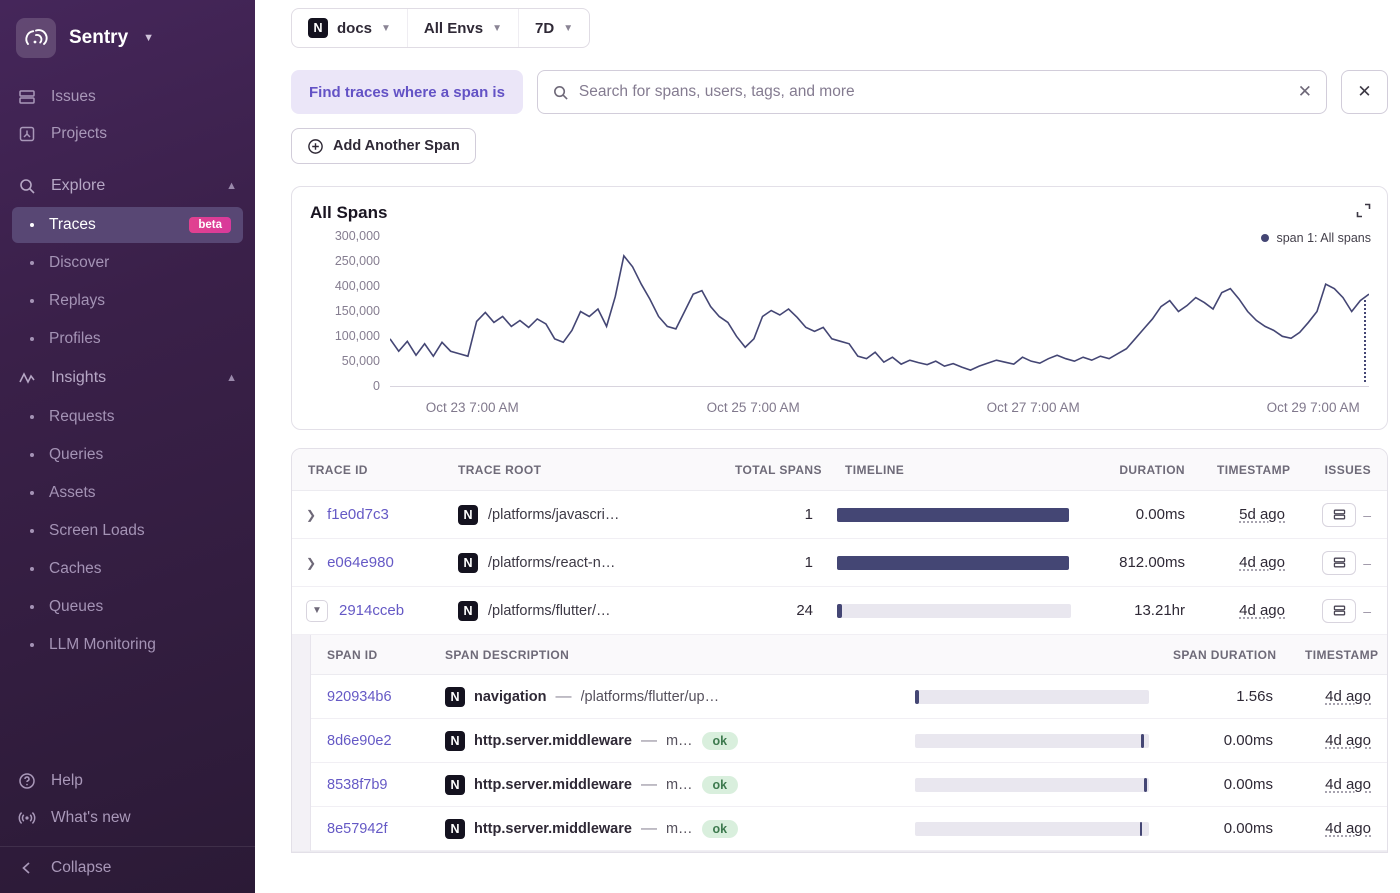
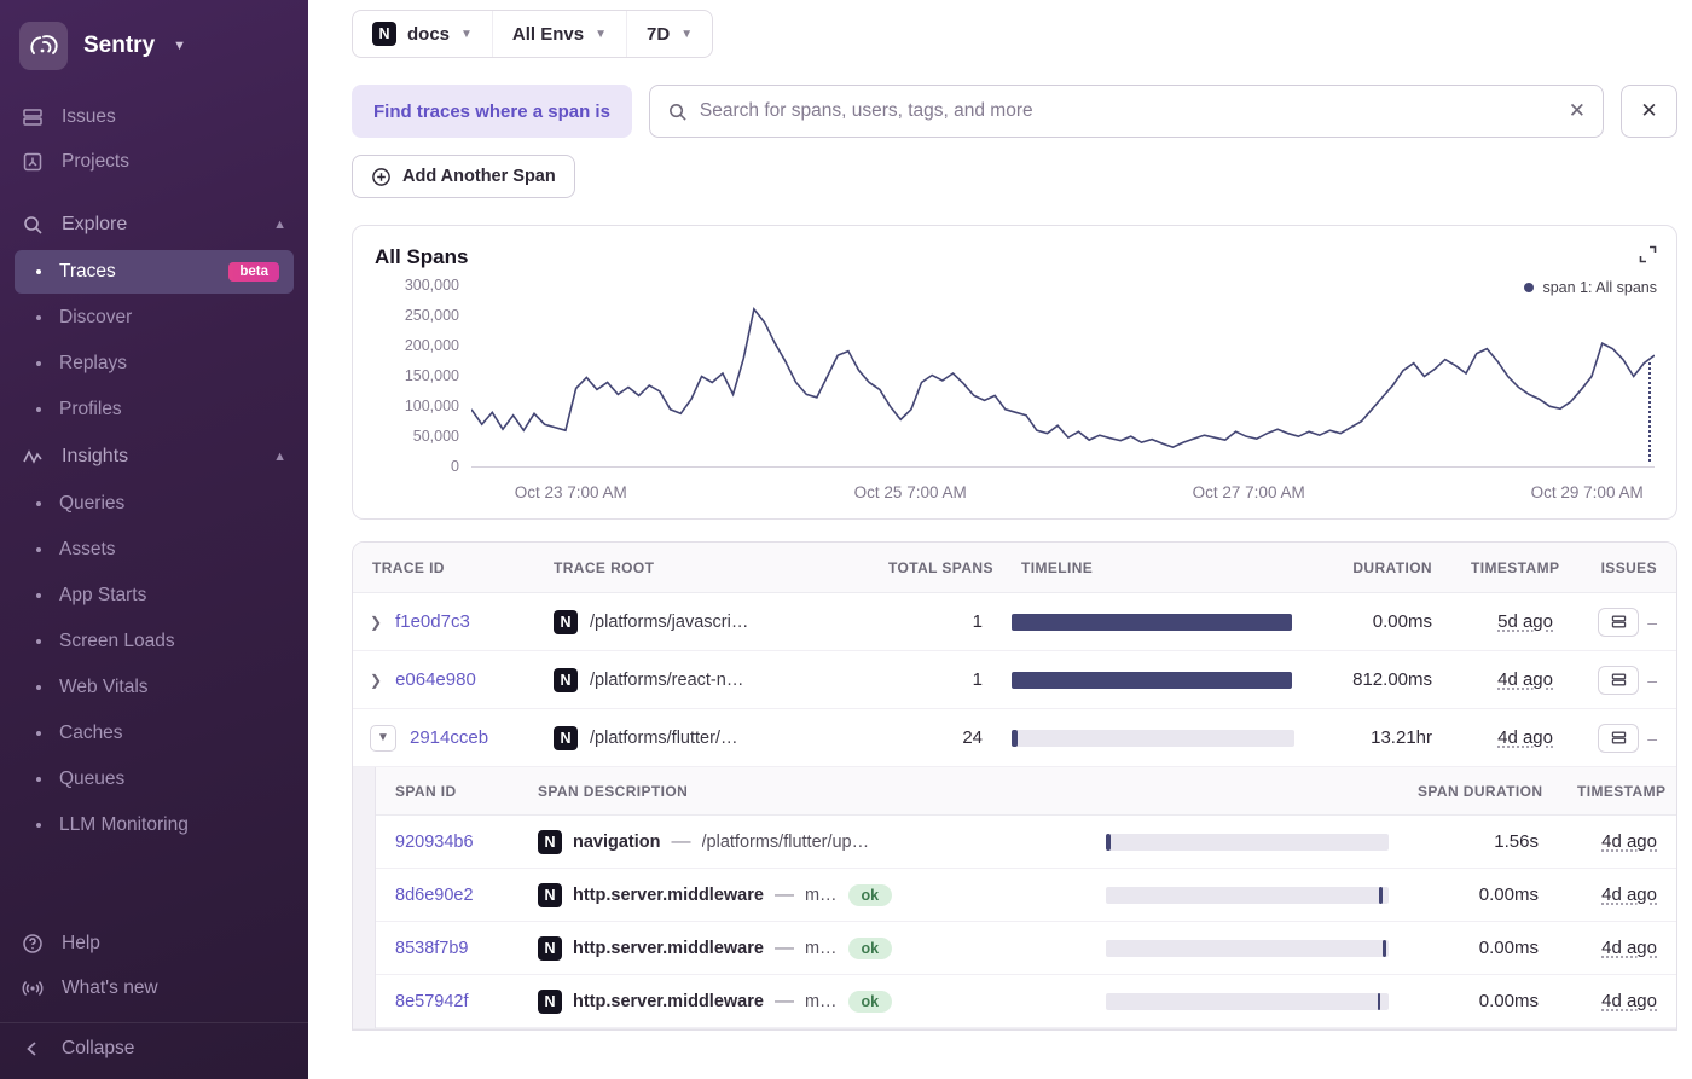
  Sentry
  ▼
  Issues
  Projects
  Explore
  ▲
  Traces
  beta
  Discover
  Replays
  Profiles
  Insights
  ▲
- Requests
  Queries
  Assets
+ App Starts
  Screen Loads
+ Web Vitals
  Caches
  Queues
  LLM Monitoring
  Help
  What's new
  Collapse
  N
  docs
  ▼
  All Envs
  ▼
  7D
  ▼
  Find traces where a span is
  Search for spans, users, tags, and more
  ✕
  ✕
  Add Another Span
  All Spans
  span 1: All spans
  300,000
  250,000
- 400,000
+ 200,000
  150,000
  100,000
  50,000
  0
  Oct 23 7:00 AM
  Oct 25 7:00 AM
  Oct 27 7:00 AM
  Oct 29 7:00 AM
  TRACE ID
  TRACE ROOT
  TOTAL SPANS
  TIMELINE
  DURATION
  TIMESTAMP
  ISSUES
  ❯
  f1e0d7c3
  N
  /platforms/javascri…
  1
  0.00ms
  5d ago
  –
  ❯
  e064e980
  N
  /platforms/react-n…
  1
  812.00ms
  4d ago
  –
  ▼
  2914cceb
  N
  /platforms/flutter/…
  24
  13.21hr
  4d ago
  –
  SPAN ID
  SPAN DESCRIPTION
  SPAN DURATION
  TIMESTAMP
  920934b6
  N
  navigation
  —
  /platforms/flutter/up…
  1.56s
  4d ago
  8d6e90e2
  N
  http.server.middleware
  —
  m…
  ok
  0.00ms
  4d ago
  8538f7b9
  N
  http.server.middleware
  —
  m…
  ok
  0.00ms
  4d ago
  8e57942f
  N
  http.server.middleware
  —
  m…
  ok
  0.00ms
  4d ago
